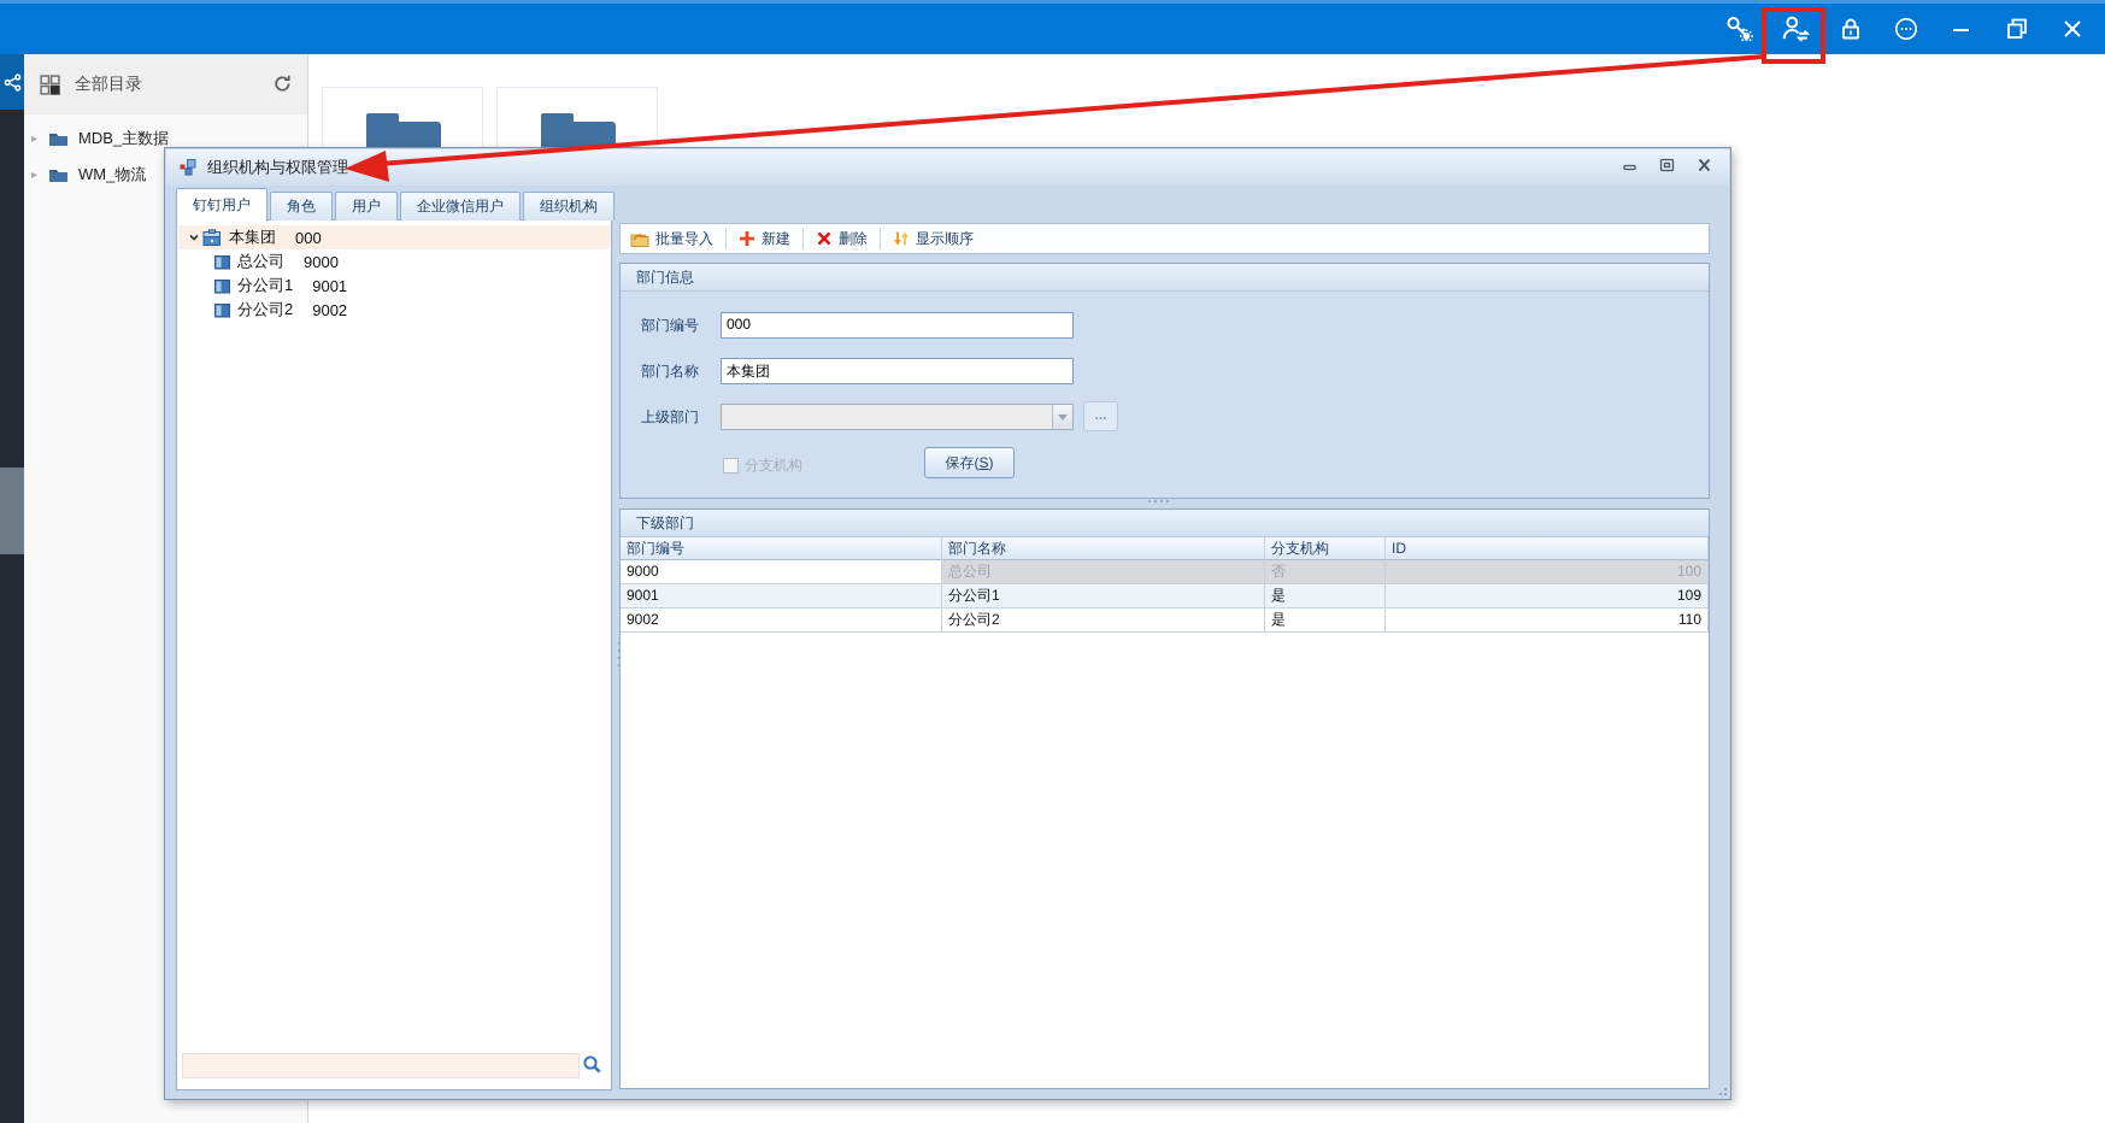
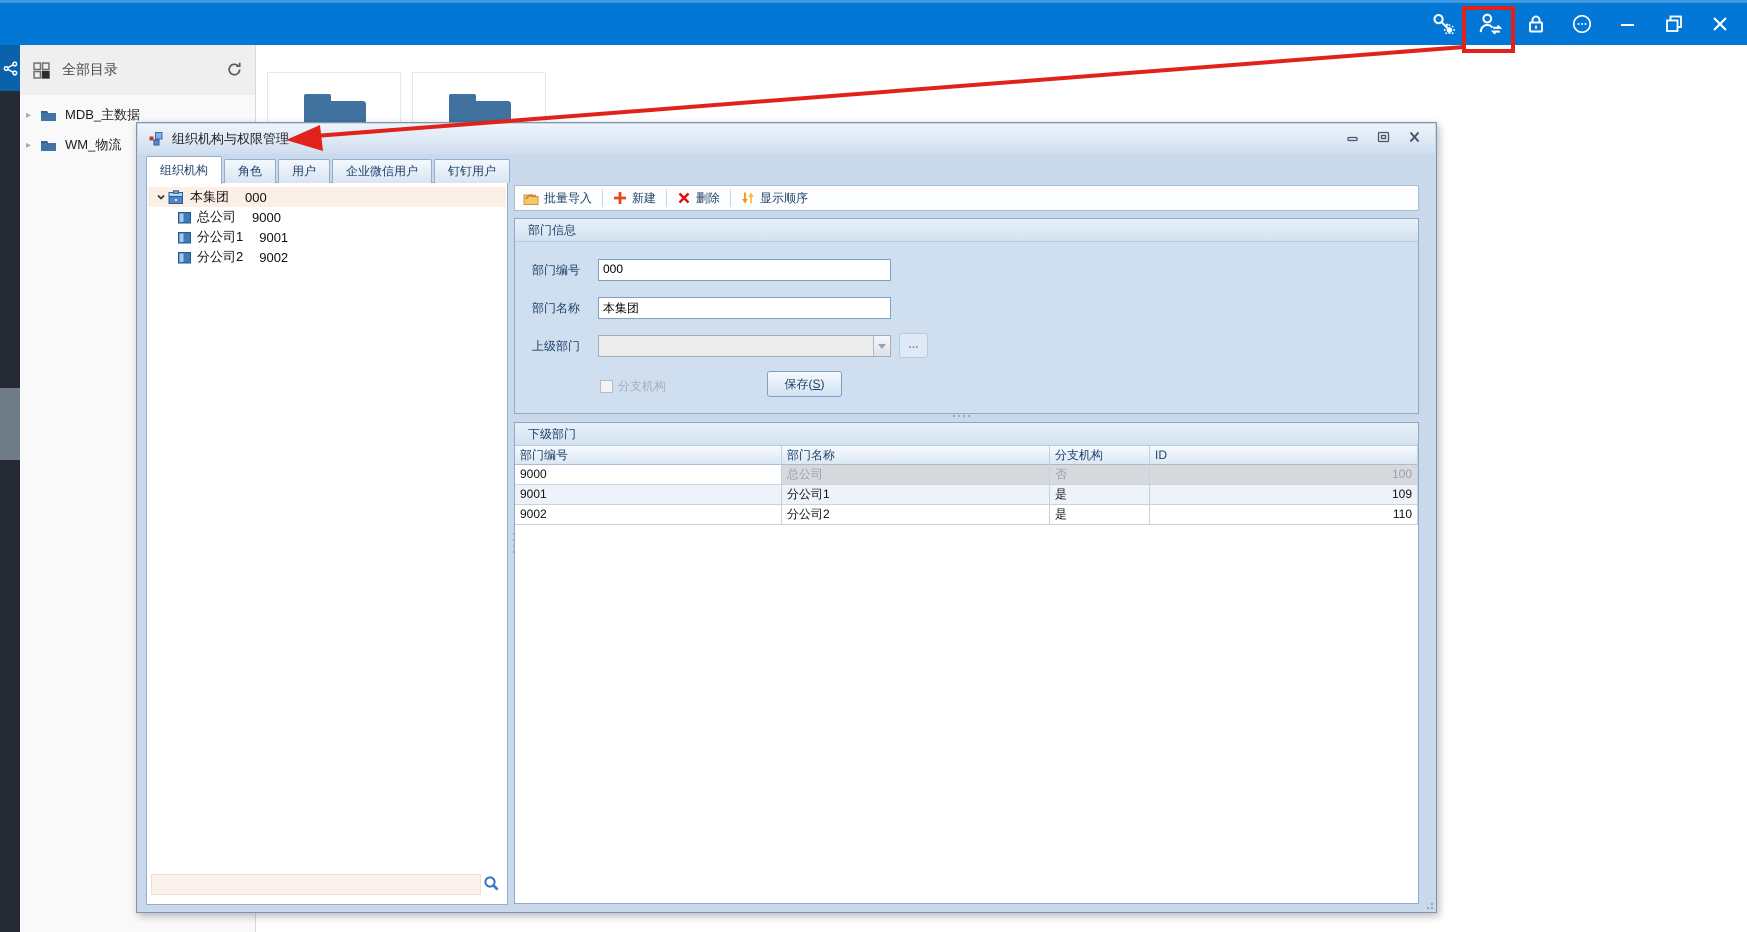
  全部目录
  ▸
  MDB_主数据
  ▸
  WM_物流
  组织机构与权限管理
- 钉钉用户
+ 组织机构
  角色
  用户
  企业微信用户
- 组织机构
+ 钉钉用户
  本集团
  000
  总公司
  9000
  分公司1
  9001
  分公司2
  9002
  批量导入
  新建
  删除
  显示顺序
  部门信息
  部门编号
  000
  部门名称
  本集团
  上级部门
  ...
  分支机构
  保存(S)
  下级部门
  部门编号
  部门名称
  分支机构
  ID
  9000
  总公司
  否
  100
  9001
  分公司1
  是
  109
  9002
  分公司2
  是
  110
